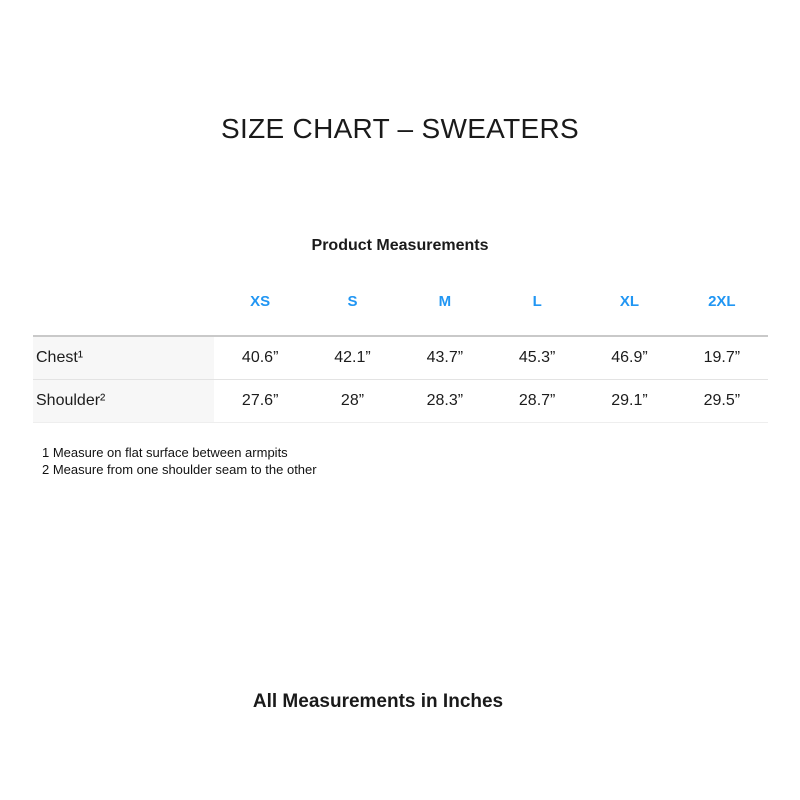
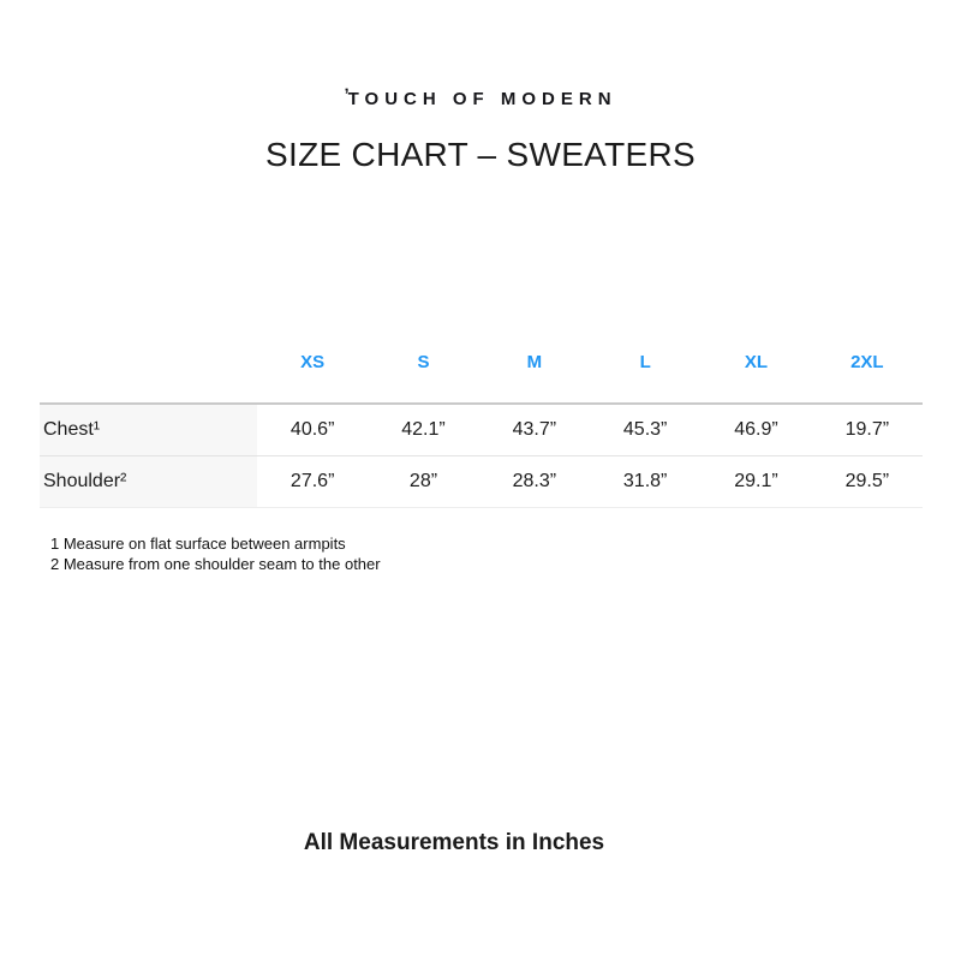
+ ʼTOUCH OF MODERN
  SIZE CHART – SWEATERS
- Product Measurements
  	XS	S	M	L	XL	2XL
  Chest¹	40.6”	42.1”	43.7”	45.3”	46.9”	19.7”
- Shoulder²	27.6”	28”	28.3”	28.7”	29.1”	29.5”
+ Shoulder²	27.6”	28”	28.3”	31.8”	29.1”	29.5”
  1 Measure on flat surface between armpits
  2 Measure from one shoulder seam to the other
  All Measurements in Inches
